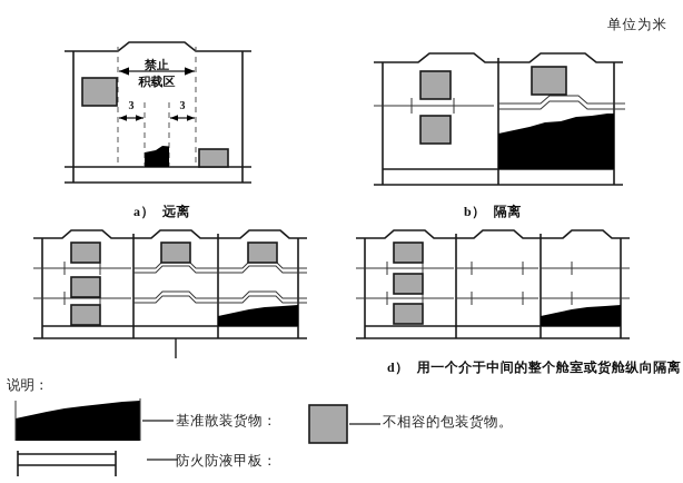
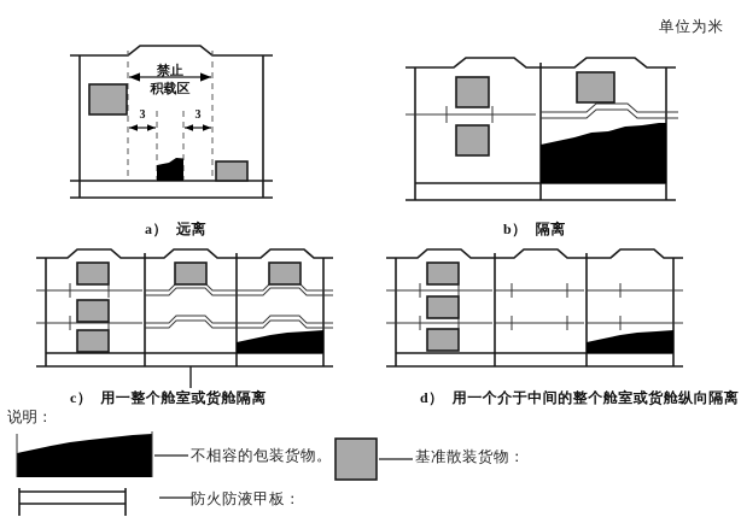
  单位为米
  禁止
  积载区
  3
  3
  a） 远离
  b） 隔离
+ c） 用一整个舱室或货舱隔离
  d） 用一个介于中间的整个舱室或货舱纵向隔离
  说明：
- 基准散装货物：
+ 不相容的包装货物。
  防火防液甲板：
- 不相容的包装货物。
+ 基准散装货物：
